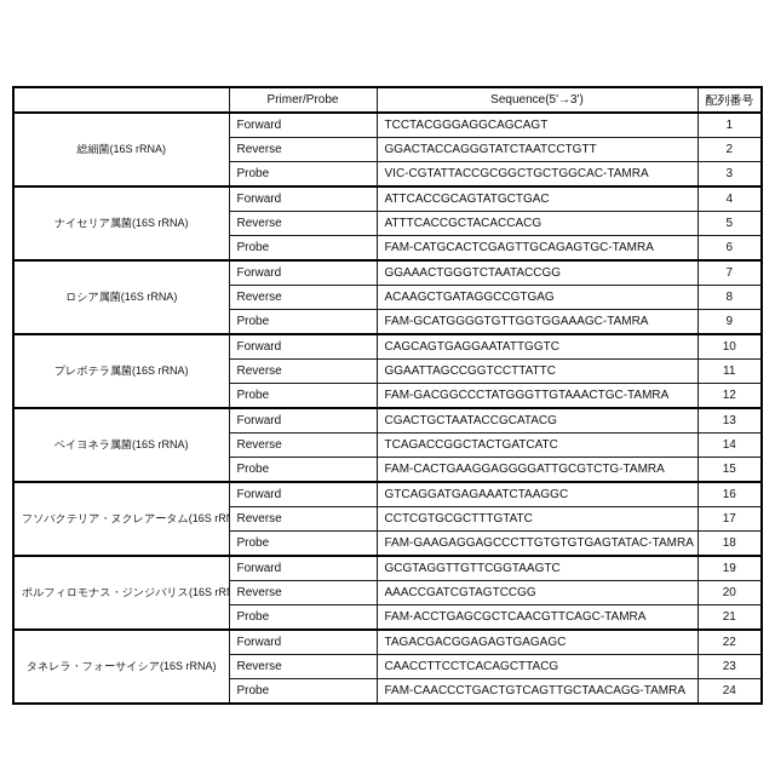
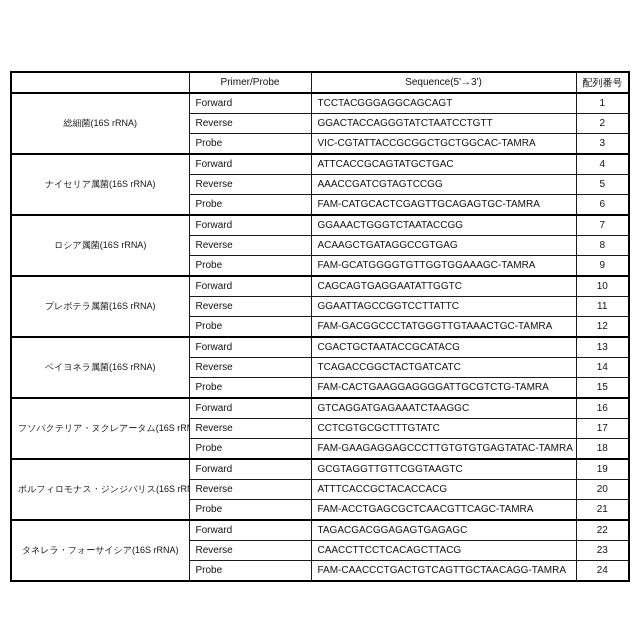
  	Primer/Probe	Sequence(5'→3')	配列番号
  総細菌(16S rRNA)	Forward	TCCTACGGGAGGCAGCAGT	1
  Reverse	GGACTACCAGGGTATCTAATCCTGTT	2
  Probe	VIC-CGTATTACCGCGGCTGCTGGCAC-TAMRA	3
  ナイセリア属菌(16S rRNA)	Forward	ATTCACCGCAGTATGCTGAC	4
- Reverse	ATTTCACCGCTACACCACG	5
+ Reverse	AAACCGATCGTAGTCCGG	5
  Probe	FAM-CATGCACTCGAGTTGCAGAGTGC-TAMRA	6
  ロシア属菌(16S rRNA)	Forward	GGAAACTGGGTCTAATACCGG	7
  Reverse	ACAAGCTGATAGGCCGTGAG	8
  Probe	FAM-GCATGGGGTGTTGGTGGAAAGC-TAMRA	9
  プレボテラ属菌(16S rRNA)	Forward	CAGCAGTGAGGAATATTGGTC	10
  Reverse	GGAATTAGCCGGTCCTTATTC	11
  Probe	FAM-GACGGCCCTATGGGTTGTAAACTGC-TAMRA	12
  ベイヨネラ属菌(16S rRNA)	Forward	CGACTGCTAATACCGCATACG	13
  Reverse	TCAGACCGGCTACTGATCATC	14
  Probe	FAM-CACTGAAGGAGGGGATTGCGTCTG-TAMRA	15
  フソバクテリア・ヌクレアータム(16S rR	Forward	GTCAGGATGAGAAATCTAAGGC	16
  Reverse	CCTCGTGCGCTTTGTATC	17
  Probe	FAM-GAAGAGGAGCCCTTGTGTGTGAGTATAC-TAMRA	18
  ポルフィロモナス・ジンジバリス(16S rR	Forward	GCGTAGGTTGTTCGGTAAGTC	19
- Reverse	AAACCGATCGTAGTCCGG	20
+ Reverse	ATTTCACCGCTACACCACG	20
  Probe	FAM-ACCTGAGCGCTCAACGTTCAGC-TAMRA	21
  タネレラ・フォーサイシア(16S rRNA)	Forward	TAGACGACGGAGAGTGAGAGC	22
  Reverse	CAACCTTCCTCACAGCTTACG	23
  Probe	FAM-CAACCCTGACTGTCAGTTGCTAACAGG-TAMRA	24
